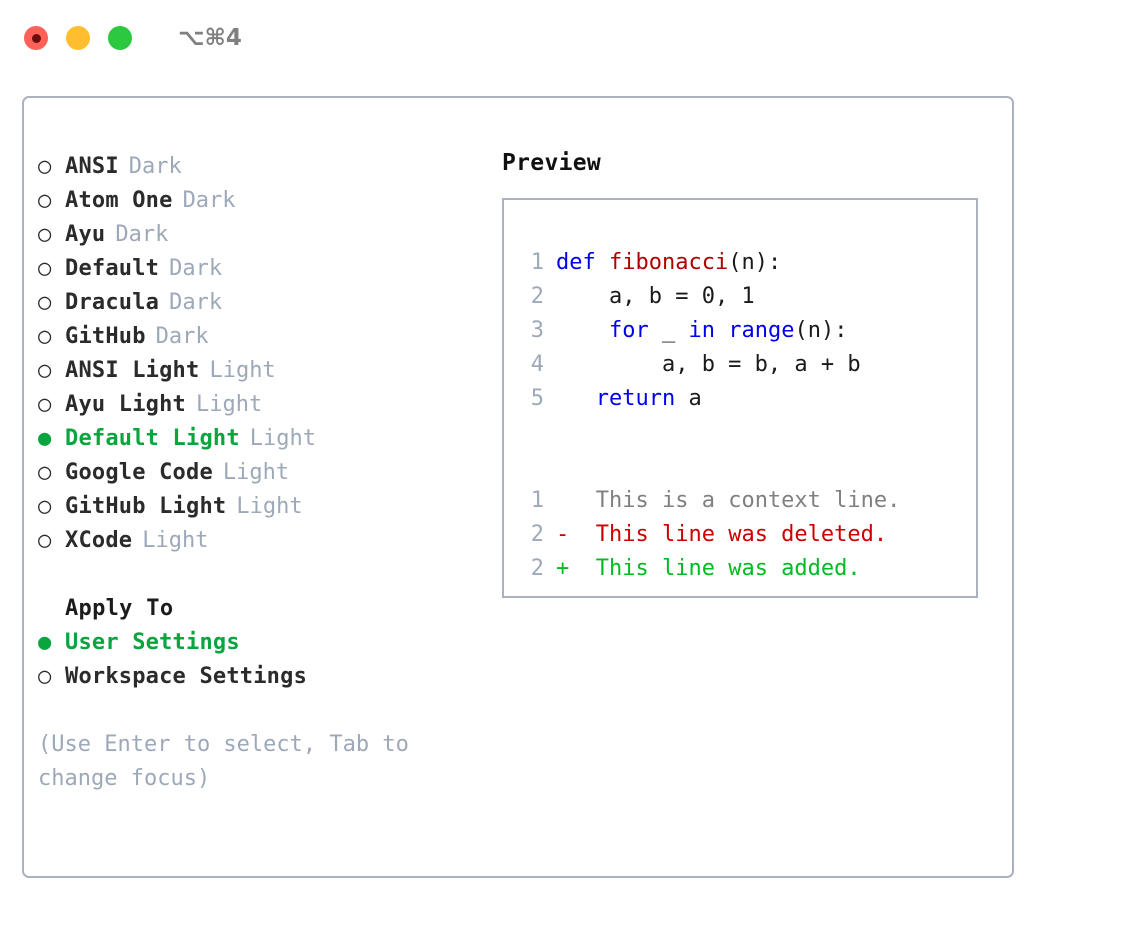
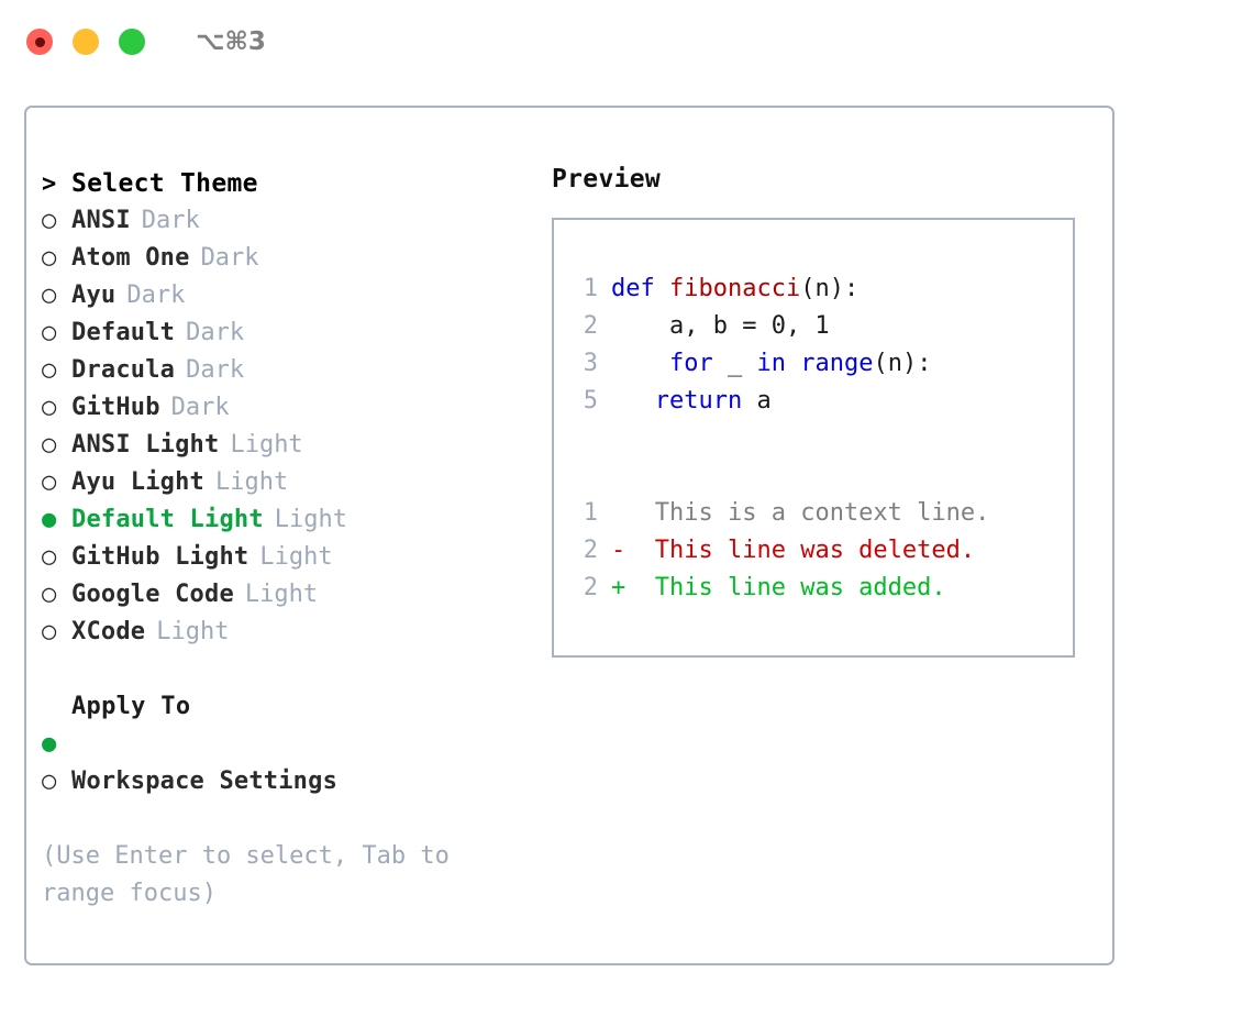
- ⌥⌘4
+ ⌥⌘3
+ >
+ Select Theme
  ○
  ANSI
  Dark
  ○
  Atom One
  Dark
  ○
  Ayu
  Dark
  ○
  Default
  Dark
  ○
  Dracula
  Dark
  ○
  GitHub
  Dark
  ○
  ANSI Light
  Light
  ○
  Ayu Light
  Light
  ●
  Default Light
  Light
  ○
- Google Code
+ GitHub Light
  Light
  ○
- GitHub Light
+ Google Code
  Light
  ○
  XCode
  Light
  Apply To
  ●
- User Settings
  ○
  Workspace Settings
- (Use Enter to select, Tab to change focus)
+ (Use Enter to select, Tab to range focus)
  Preview
  1
  def fibonacci(n):
  2
  a, b = 0, 1
  3
  for _ in range(n):
- 4
- a, b = b, a + b
  5
  return a
  1
  This is a context line.
  2
  -
  This line was deleted.
  2
  +
  This line was added.
